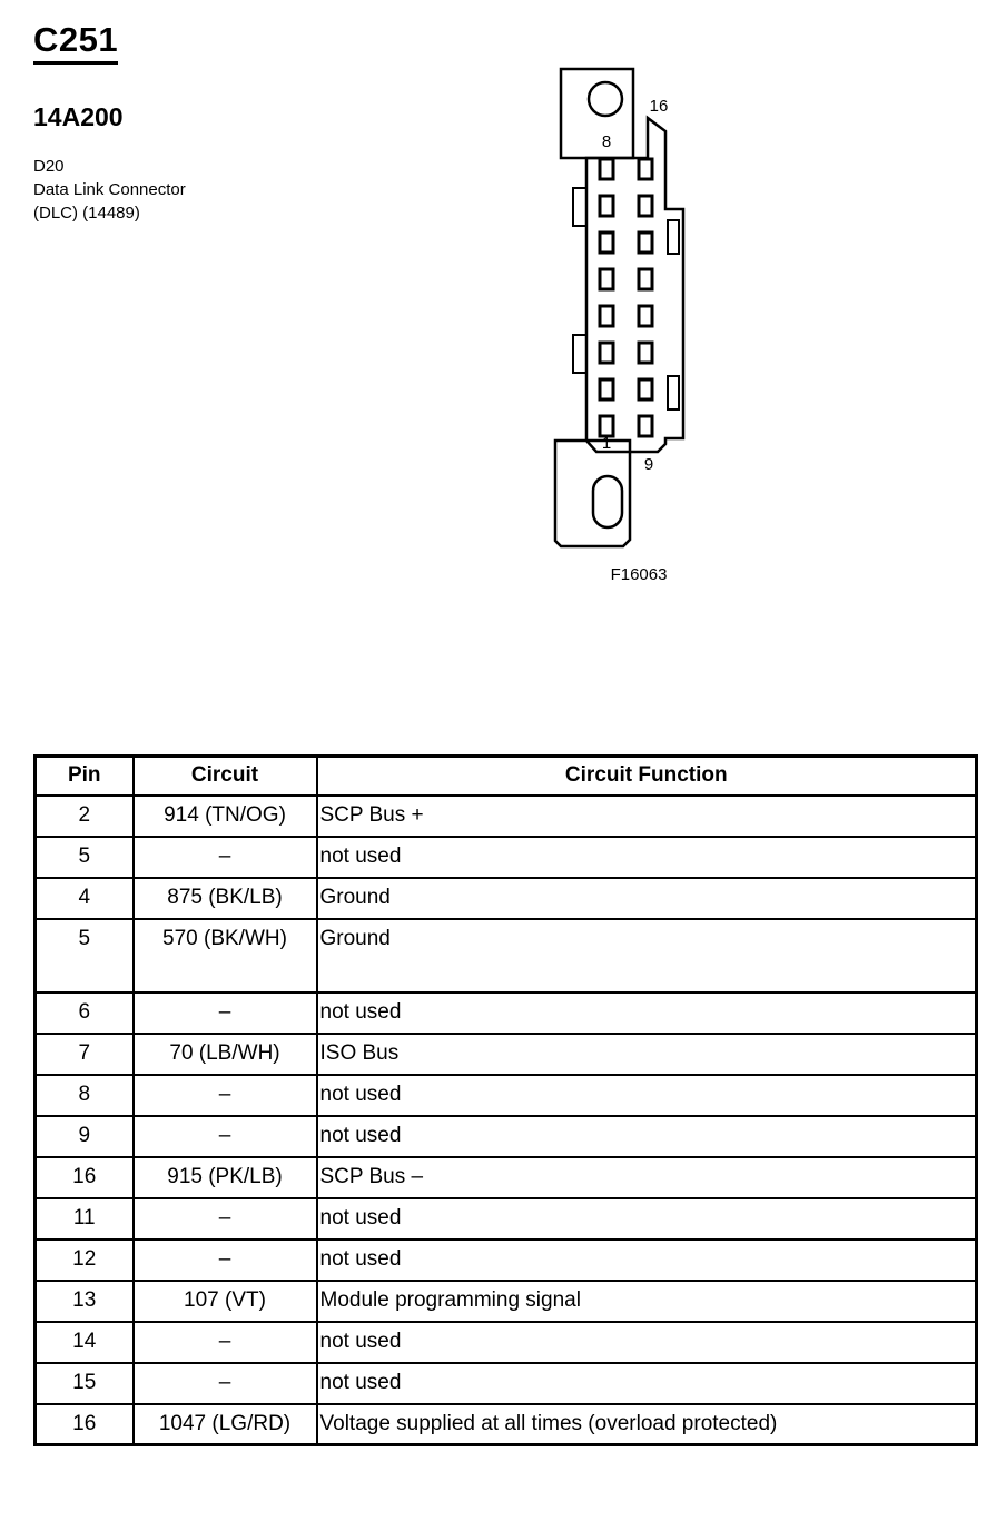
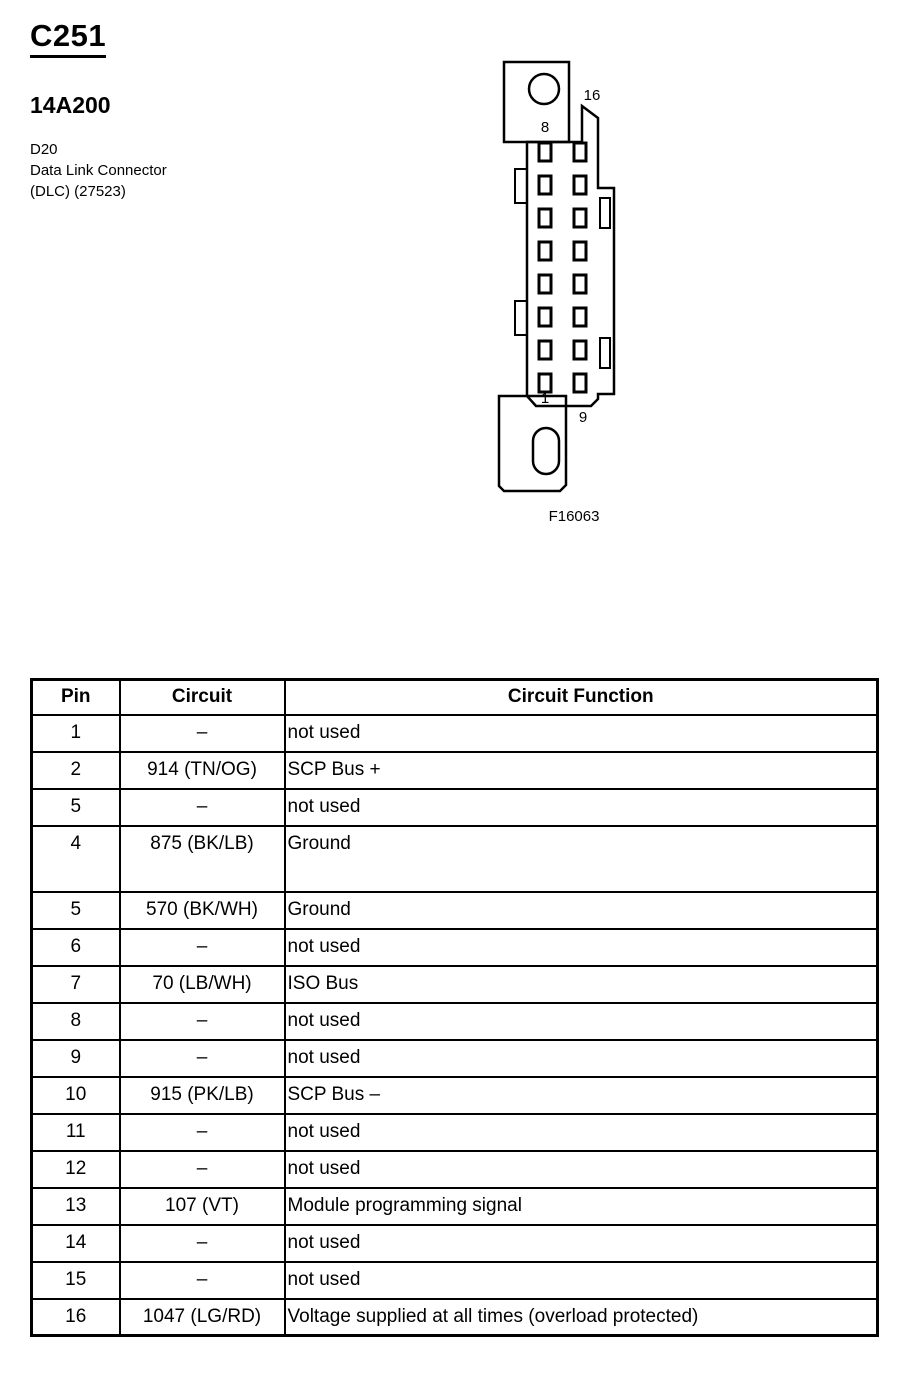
  C251
  14A200
  D20
  Data Link Connector
- (DLC) (14489)
+ (DLC) (27523)
  8
  16
  1
  9
  F16063
  Pin	Circuit	Circuit Function
+ 1	–	not used
  2	914 (TN/OG)	SCP Bus +
  5	–	not used
  4	875 (BK/LB)	Ground
  5	570 (BK/WH)	Ground
  6	–	not used
  7	70 (LB/WH)	ISO Bus
  8	–	not used
  9	–	not used
- 16	915 (PK/LB)	SCP Bus –
+ 10	915 (PK/LB)	SCP Bus –
  11	–	not used
  12	–	not used
  13	107 (VT)	Module programming signal
  14	–	not used
  15	–	not used
  16	1047 (LG/RD)	Voltage supplied at all times (overload protected)
